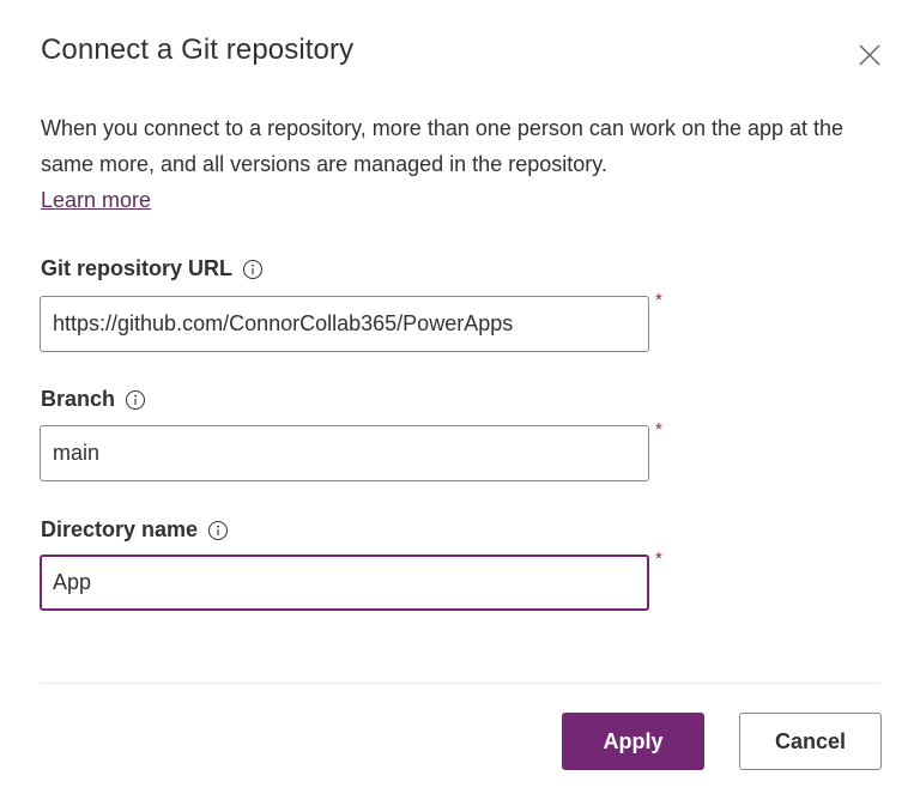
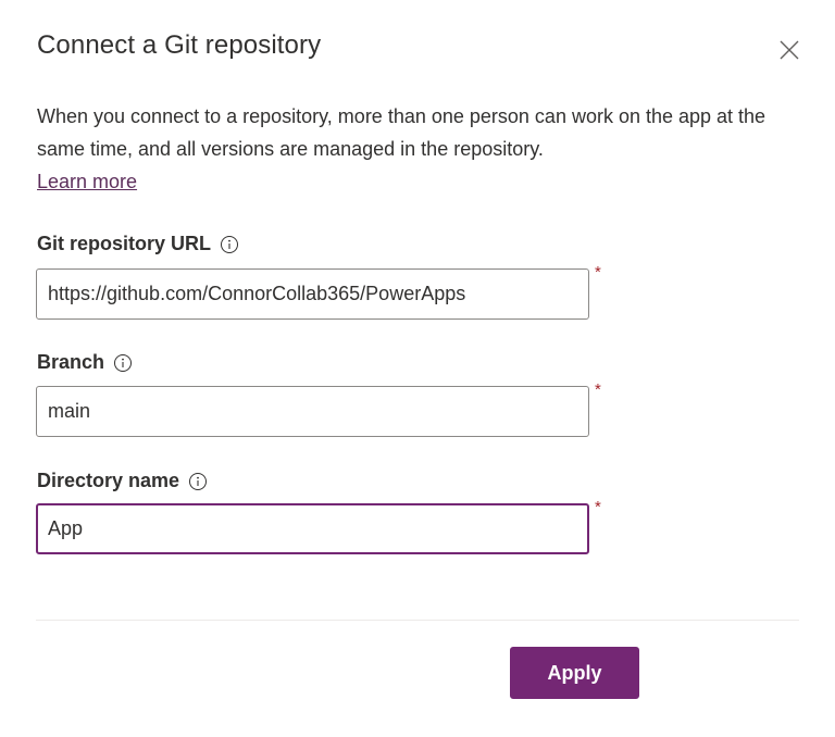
  Connect a Git repository
- When you connect to a repository, more than one person can work on the app at the same more, and all versions are managed in the repository.
+ When you connect to a repository, more than one person can work on the app at the same time, and all versions are managed in the repository.
  Learn more
  Git repository URL
  https://github.com/ConnorCollab365/PowerApps
  *
  Branch
  main
  *
  Directory name
  App
  *
  Apply
- Cancel
